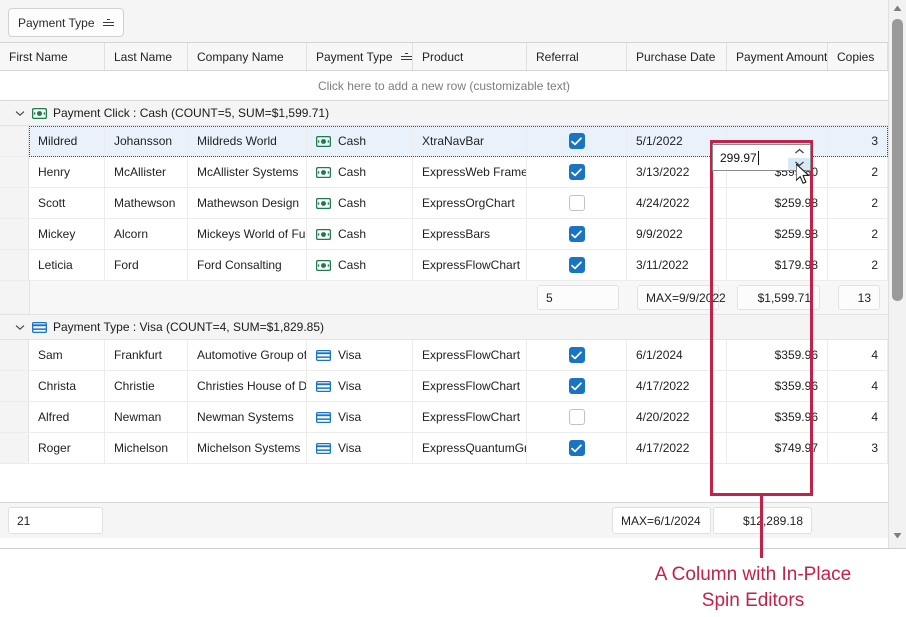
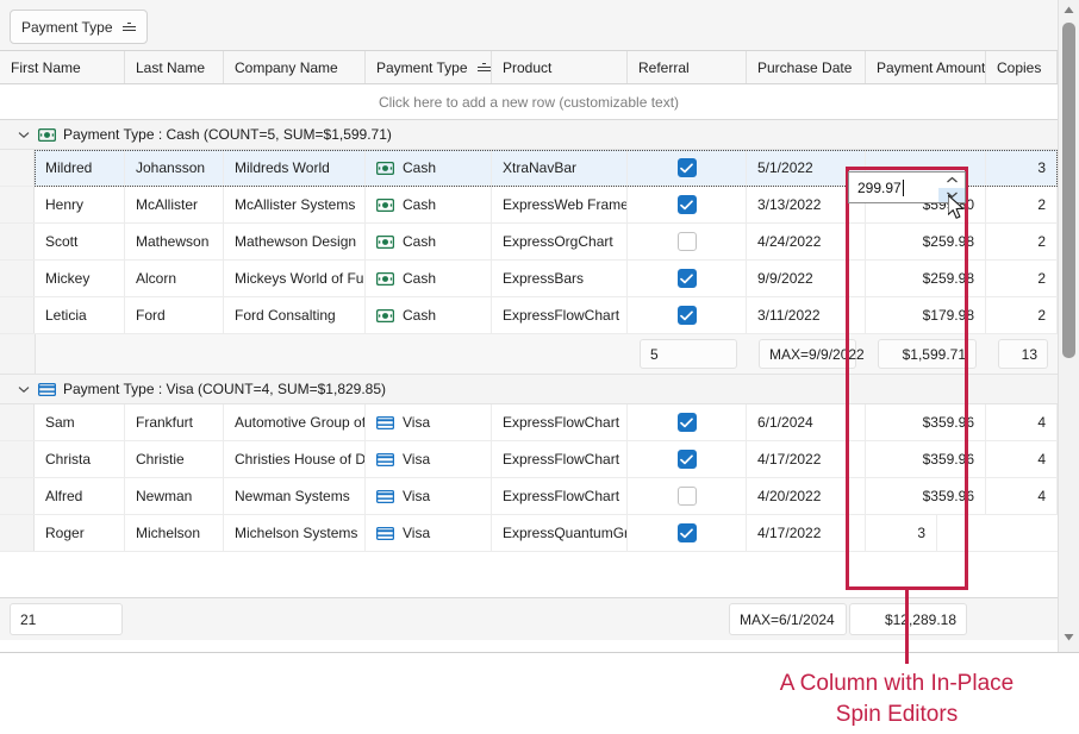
  Payment Type
  First Name
  Last Name
  Company Name
  Payment Type
  Product
  Referral
  Purchase Date
  Payment Amount
  Copies
  Click here to add a new row (customizable text)
- Payment Click : Cash (COUNT=5, SUM=$1,599.71)
+ Payment Type : Cash (COUNT=5, SUM=$1,599.71)
  Mildred
  Johansson
  Mildreds World
  Cash
  XtraNavBar
  5/1/2022
  3
  Henry
  McAllister
  McAllister Systems
  Cash
  ExpressWeb Frame
  3/13/2022
  $5980
  2
  Scott
  Mathewson
  Mathewson Design
  Cash
  ExpressOrgChart
  4/24/2022
  $259.98
  2
  Mickey
  Alcorn
  Mickeys World of Fu
  Cash
  ExpressBars
  9/9/2022
  $259.98
  2
  Leticia
  Ford
  Ford Consalting
  Cash
  ExpressFlowChart
  3/11/2022
  $179.98
  2
  5
  MAX=9/9/202
  $1,599.71
  13
  Payment Type : Visa (COUNT=4, SUM=$1,829.85)
  Sam
  Frankfurt
  Automotive Group of
  Visa
  ExpressFlowChart
  6/1/2024
  $359.96
  4
  Christa
  Christie
  Christies House of D
  Visa
  ExpressFlowChart
  4/17/2022
  $359.96
  4
  Alfred
  Newman
  Newman Systems
  Visa
  ExpressFlowChart
  4/20/2022
  $359.96
  4
  Roger
  Michelson
  Michelson Systems
  Visa
  ExpressQuantumG
  4/17/2022
- $749.97
  3
  21
  MAX=6/1/2024
  $1,289.18
  299.97
  A Column with In-Place
  Spin Editors
